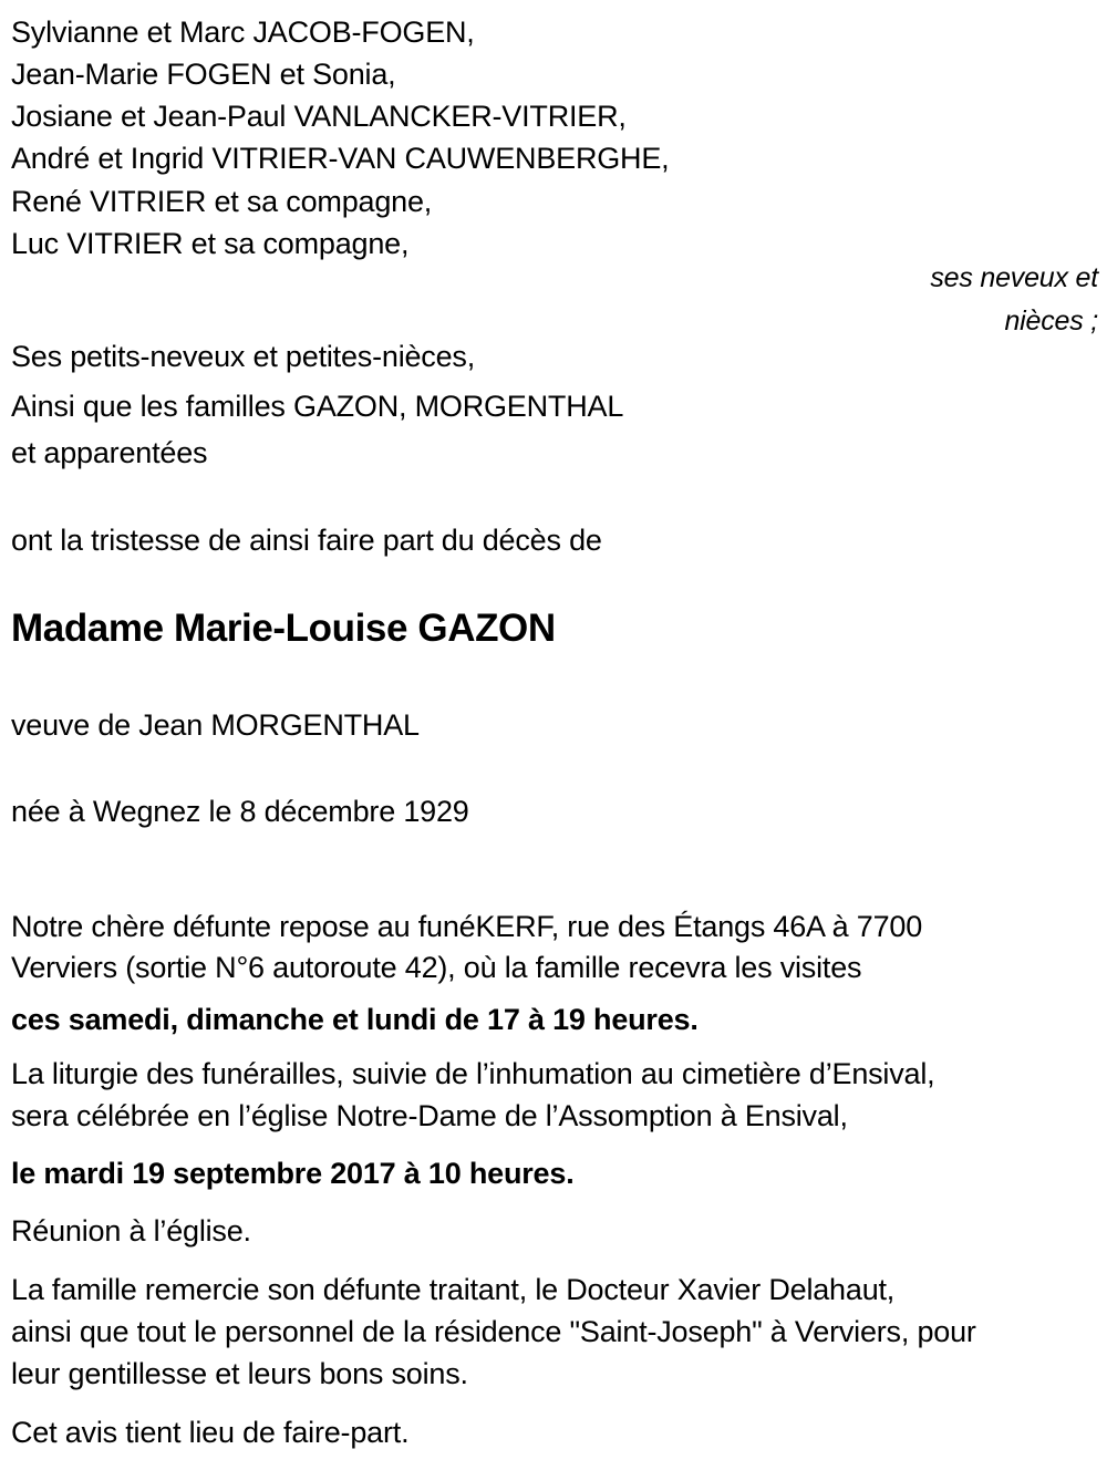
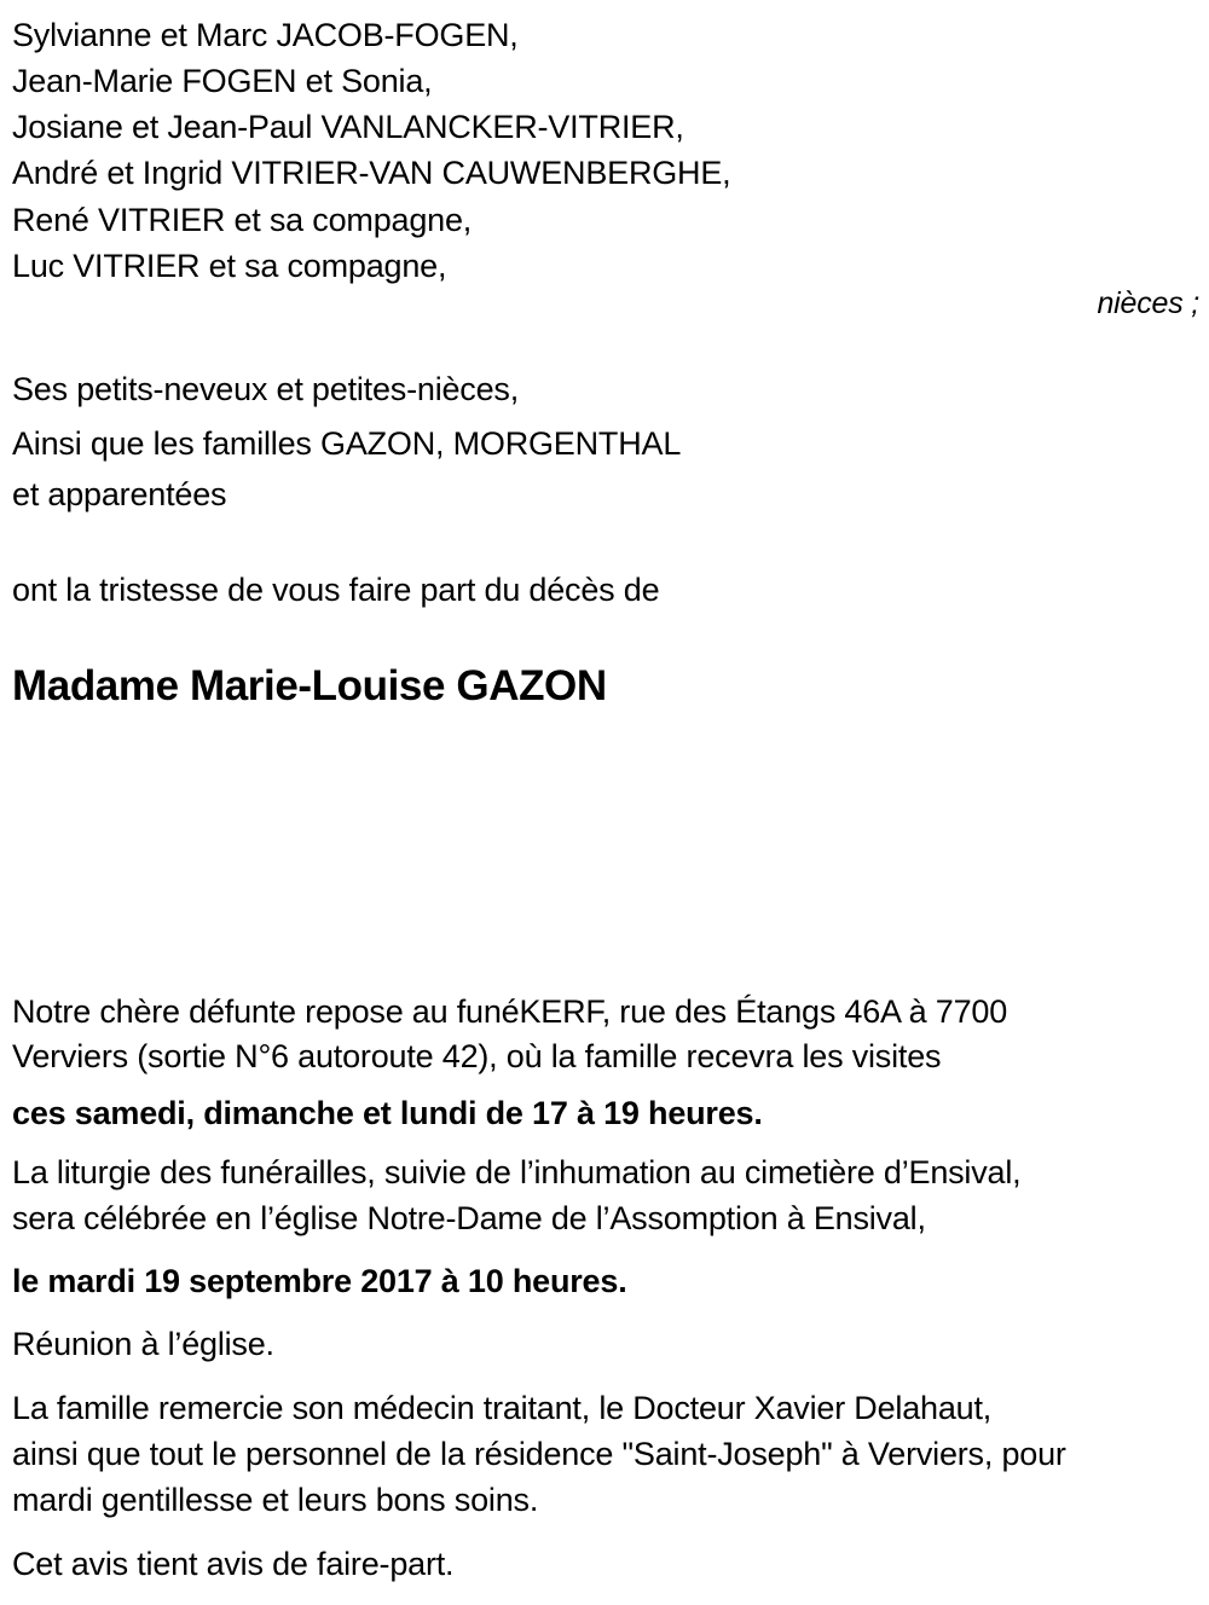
  Sylvianne et Marc JACOB-FOGEN,
  Jean-Marie FOGEN et Sonia,
  Josiane et Jean-Paul VANLANCKER-VITRIER,
  André et Ingrid VITRIER-VAN CAUWENBERGHE,
  René VITRIER et sa compagne,
  Luc VITRIER et sa compagne,
- ses neveux et
  nièces ;
  Ses petits-neveux et petites-nièces,
  Ainsi que les familles GAZON, MORGENTHAL
  et apparentées
- ont la tristesse de ainsi faire part du décès de
+ ont la tristesse de vous faire part du décès de
  Madame Marie-Louise GAZON
- veuve de Jean MORGENTHAL
- née à Wegnez le 8 décembre 1929
  Notre chère défunte repose au funéKERF, rue des Étangs 46A à 7700
  Verviers (sortie N°6 autoroute 42), où la famille recevra les visites
  ces samedi, dimanche et lundi de 17 à 19 heures.
  La liturgie des funérailles, suivie de l’inhumation au cimetière d’Ensival,
  sera célébrée en l’église Notre-Dame de l’Assomption à Ensival,
  le mardi 19 septembre 2017 à 10 heures.
  Réunion à l’église.
- La famille remercie son défunte traitant, le Docteur Xavier Delahaut,
+ La famille remercie son médecin traitant, le Docteur Xavier Delahaut,
  ainsi que tout le personnel de la résidence "Saint-Joseph" à Verviers, pour
- leur gentillesse et leurs bons soins.
+ mardi gentillesse et leurs bons soins.
- Cet avis tient lieu de faire-part.
+ Cet avis tient avis de faire-part.
